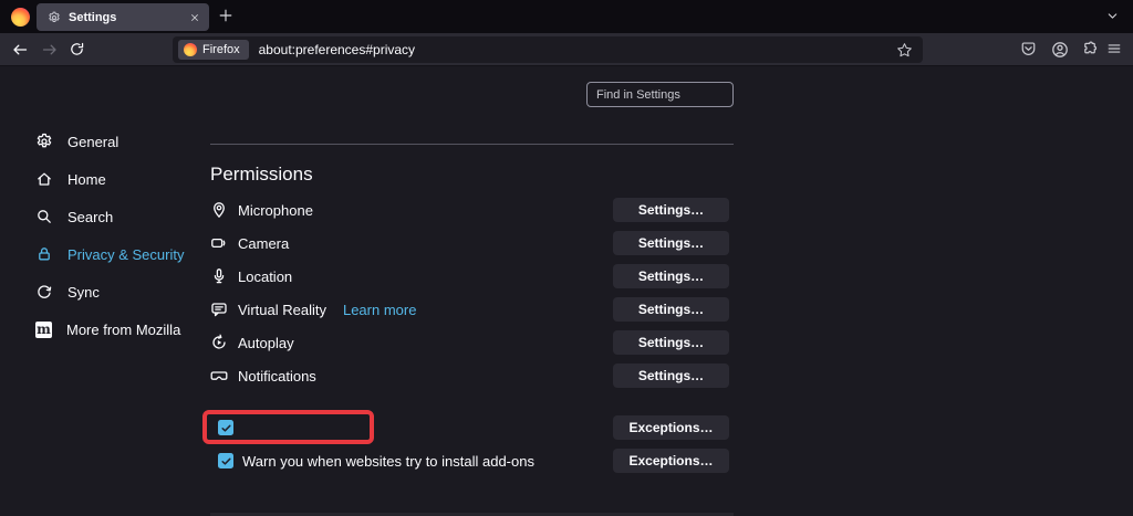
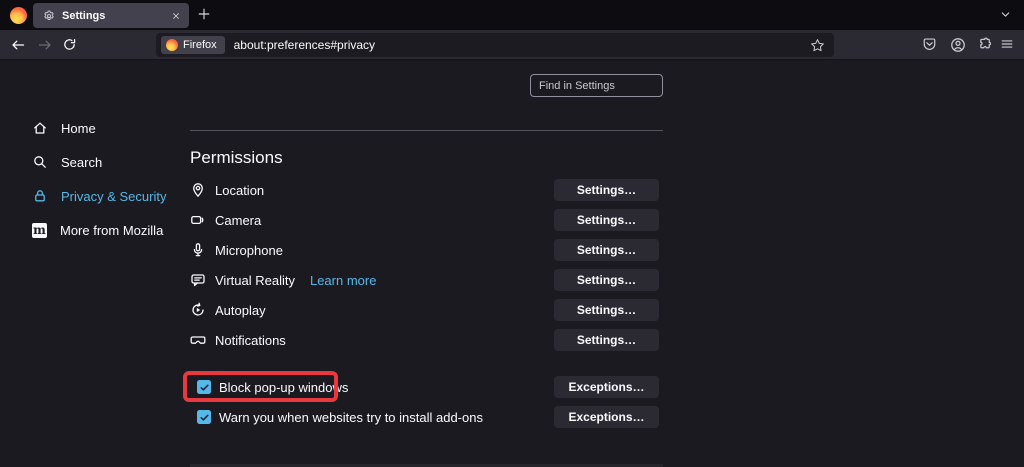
  Settings
  Firefox
  about:preferences#privacy
  Find in Settings
- General
  Home
  Search
  Privacy & Security
- Sync
  m
  More from Mozilla
  Permissions
- Microphone
+ Location
  Settings…
  Camera
  Settings…
- Location
+ Microphone
  Settings…
  Virtual Reality
  Learn more
  Settings…
  Autoplay
  Settings…
  Notifications
  Settings…
+ Block pop-up windows
  Exceptions…
  Warn you when websites try to install add-ons
  Exceptions…
